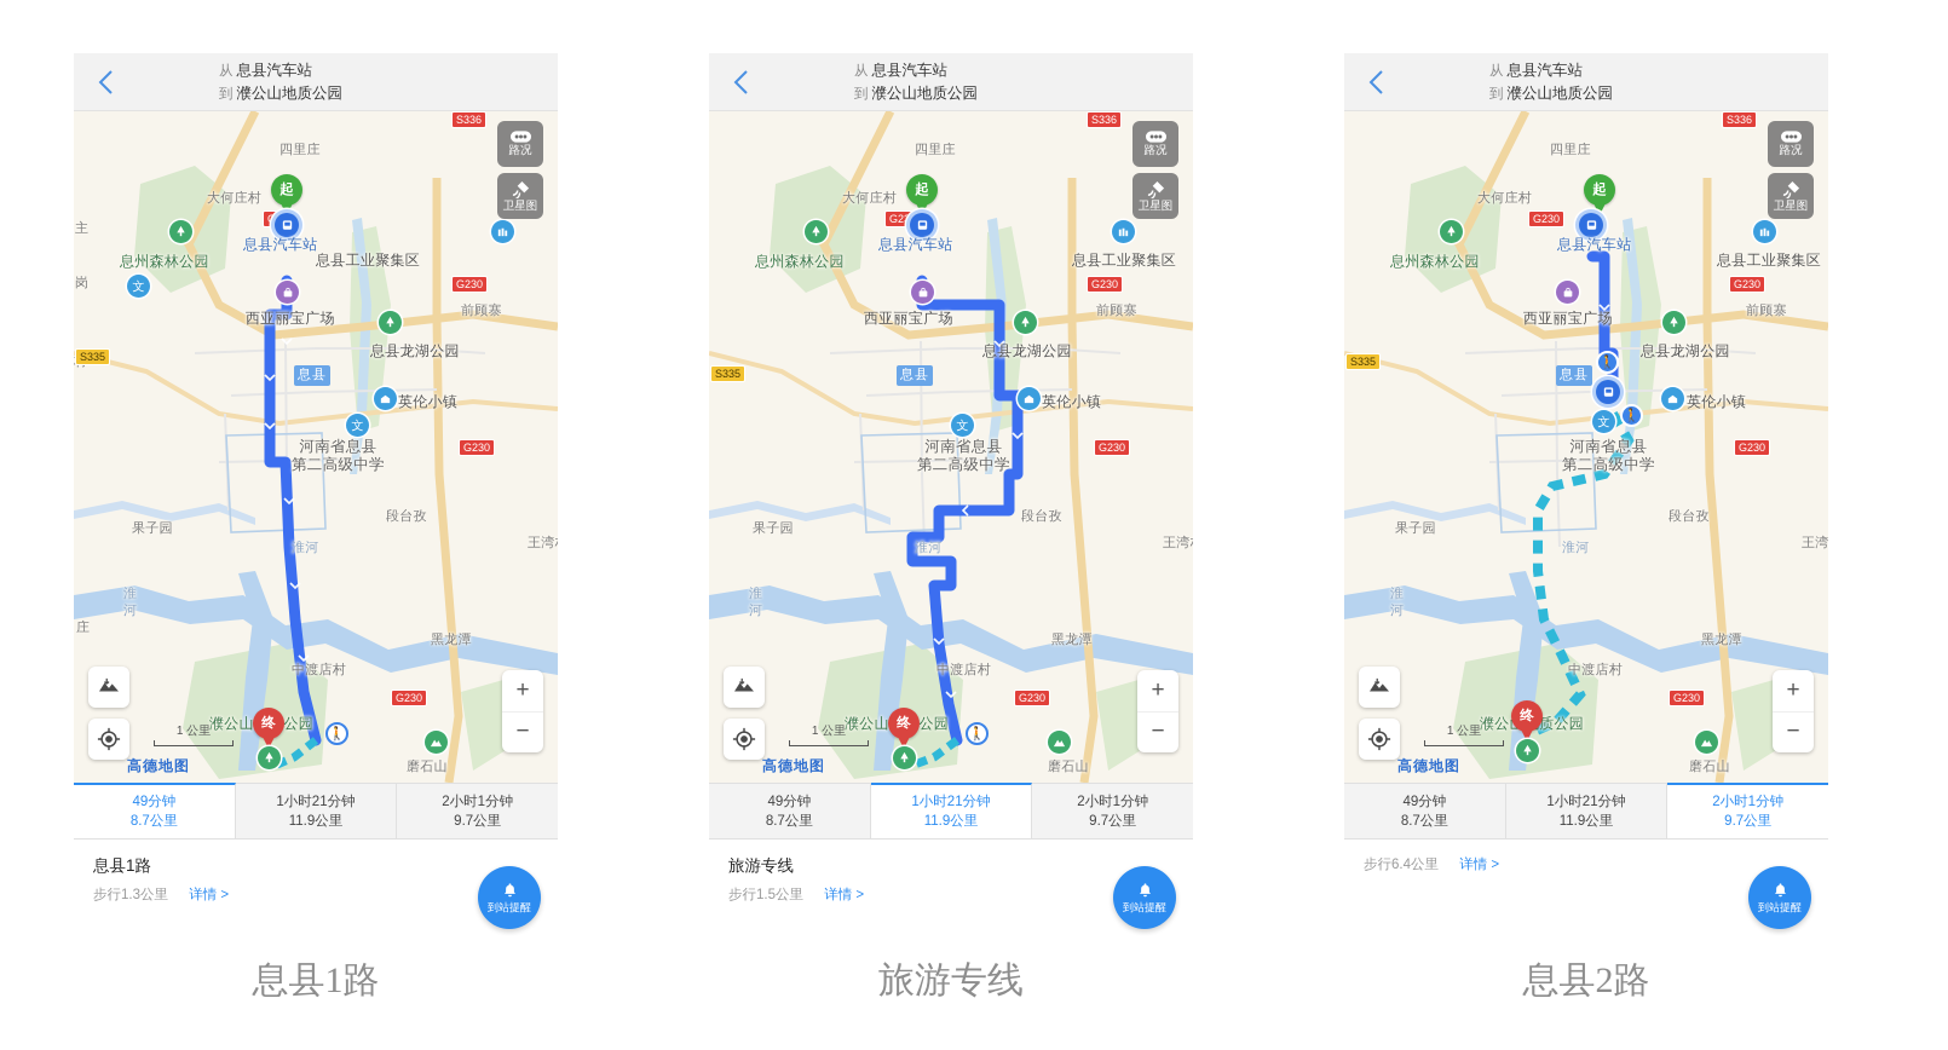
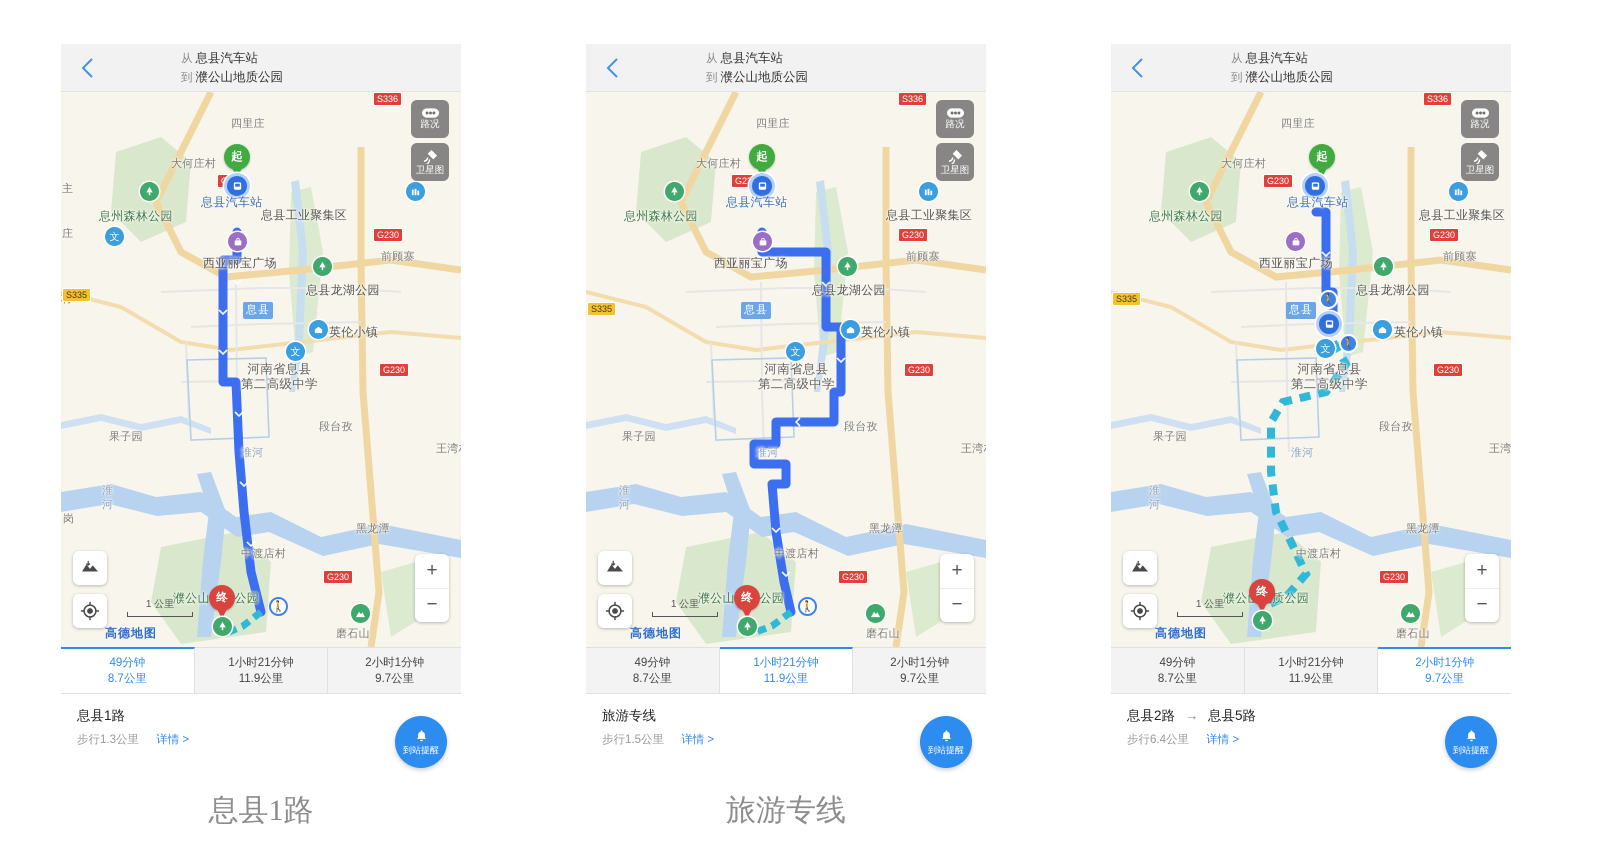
  从 息县汽车站
  到 濮公山地质公园
  四里庄
  大何庄村
  息州森林公园
  息县工业聚集区
  前顾寨
  西亚丽宝广场
  息县龙湖公园
  英伦小镇
  河南省息县
  第二高级中学
  文
  段台孜
  果子园
  淮河
  淮
  河
  黑龙潭
  中渡店村
  濮公山公园
  磨石山
- 庄
+ 岗
  主
- 岗
+ 庄
  息县
  文
  S336
  S335
  G230
  G230
  G230
  起
  息县汽车站
  终
  🚶
  路况
  卫星图
  +
  −
  1 公里
  高德地图
  49分钟
  8.7公里
  1小时21分钟
  11.9公里
  2小时1分钟
  9.7公里
  息县1路
  步行1.3公里 详情 >
  到站提醒
  从 息县汽车站
  到 濮公山地质公园
  四里庄
  大何庄村
  息州森林公园
  息县工业聚集区
  前顾寨
  西亚丽宝广场
  息县龙湖公园
  英伦小镇
  河南省息县
  第二高级中学
  文
  段台孜
  果子园
  淮河
  淮
  河
  黑龙潭
  中渡店村
  濮公山公园
  磨石山
  息县
  S336
  G23
  S335
  G230
  G230
  G230
  起
  息县汽车站
  终
  🚶
  路况
  卫星图
  +
  −
  1 公里
  高德地图
  49分钟
  8.7公里
  1小时21分钟
  11.9公里
  2小时1分钟
  9.7公里
  旅游专线
  步行1.5公里 详情 >
  到站提醒
  从 息县汽车站
  到 濮公山地质公园
  四里庄
  大何庄村
  息州森林公园
  息县工业聚集区
  前顾寨
  西亚丽宝广场
  息县龙湖公园
  英伦小镇
  河南省息县
  第二高级中学
  段台孜
  果子园
  淮河
  淮
  河
  黑龙潭
  中渡店村
  濮公质公园
  磨石山
  息县
  S336
  G230
  S335
  G230
  G230
  G230
  起
  息县汽车站
  🚶
  🚶
  文
  终
  路况
  卫星图
  +
  −
  1 公里
  高德地图
  49分钟
  8.7公里
  1小时21分钟
  11.9公里
  2小时1分钟
  9.7公里
+ 息县2路 → 息县5路
  步行6.4公里 详情 >
  到站提醒
  息县1路
  旅游专线
- 息县2路
